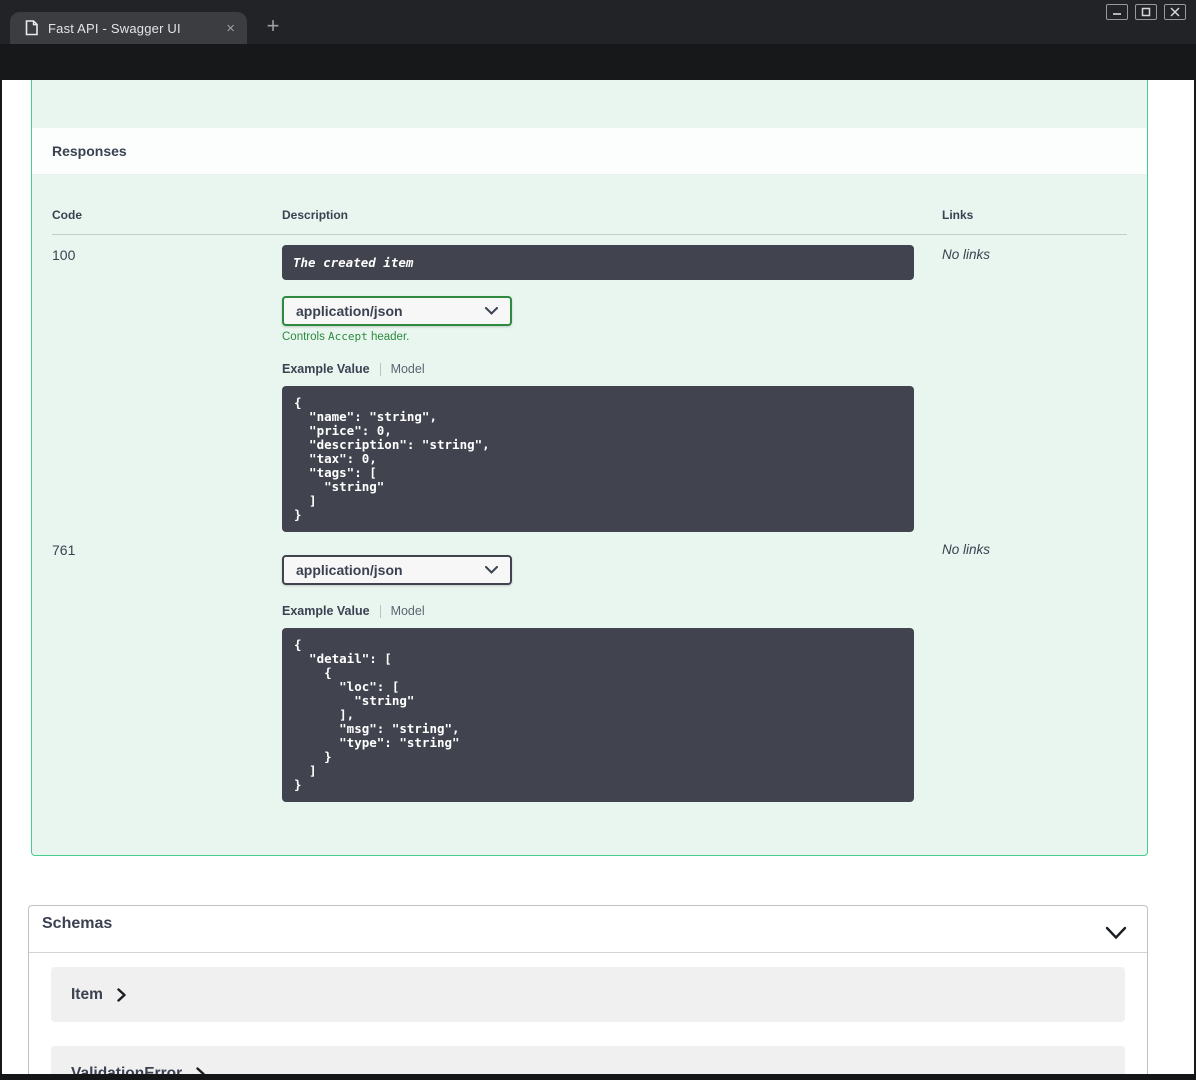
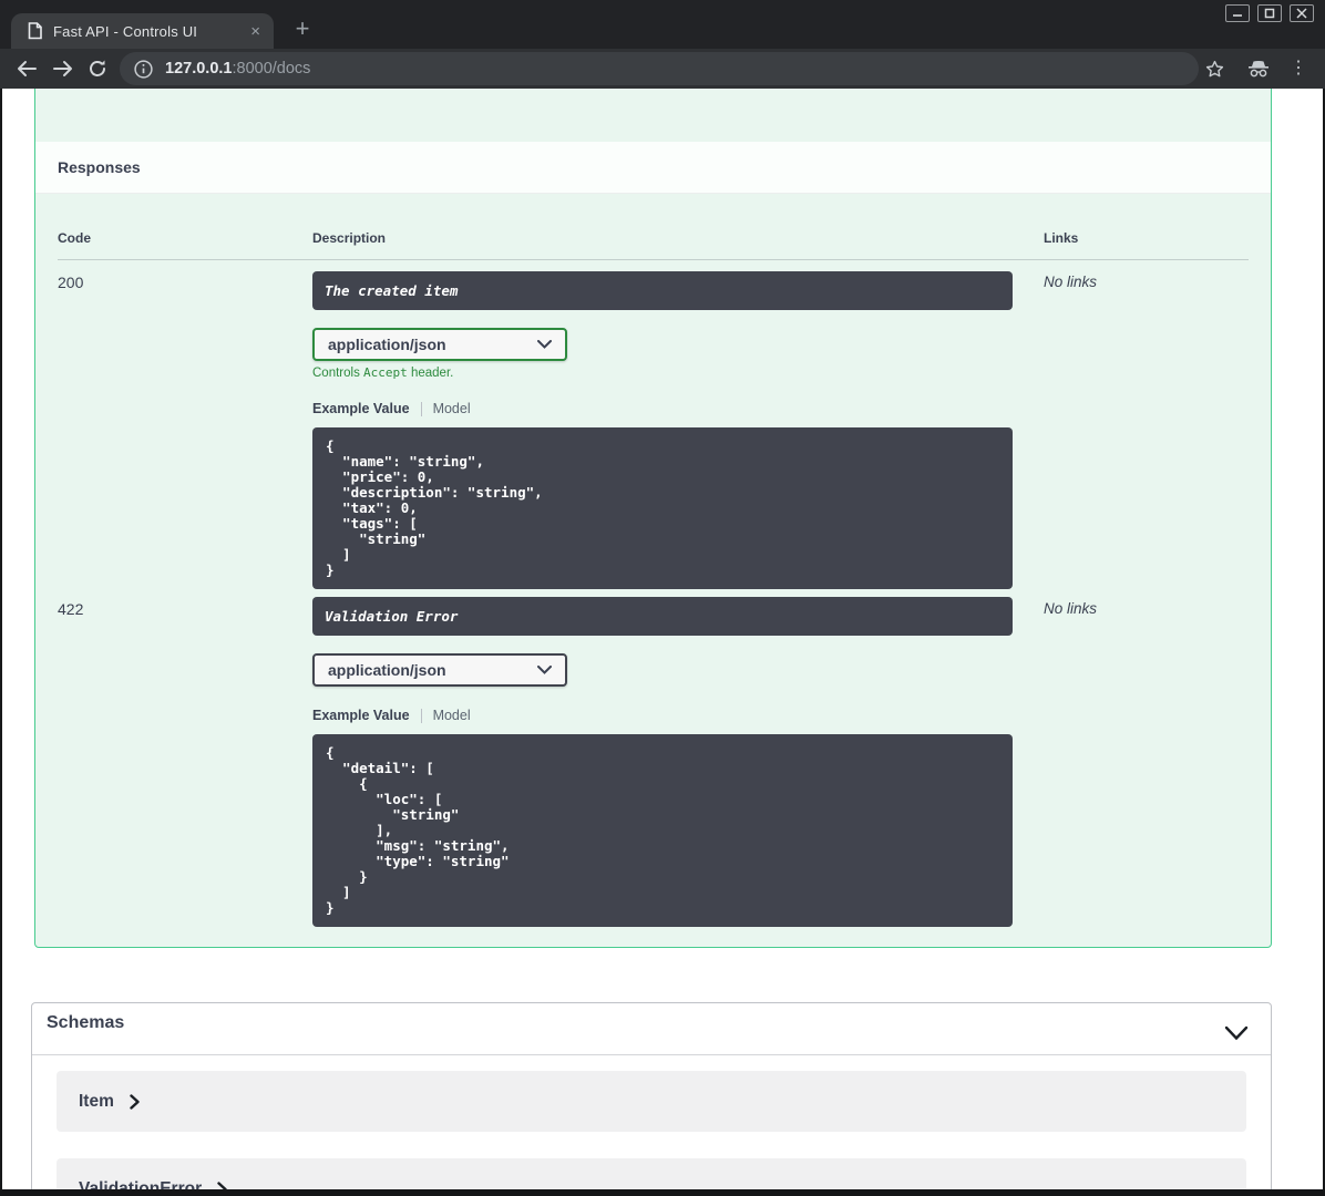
- Fast API - Swagger UI
+ Fast API - Controls UI
  ×
  +
+ 127.0.0.1:8000/docs
+ ⋮
  Responses
  Code
  Description
  Links
- 100
+ 200
  The created item
  application/json
  Controls Accept header.
  Example Value
  Model
  {
  "name": "string",
  "price": 0,
  "description": "string",
  "tax": 0,
  "tags": [
  "string"
  ]
  }
  No links
- 761
+ 422
+ Validation Error
  application/json
  Example Value
  Model
  {
  "detail": [
  {
  "loc": [
  "string"
  ],
  "msg": "string",
  "type": "string"
  }
  ]
  }
  No links
  Schemas
  Item
  ValidationError
